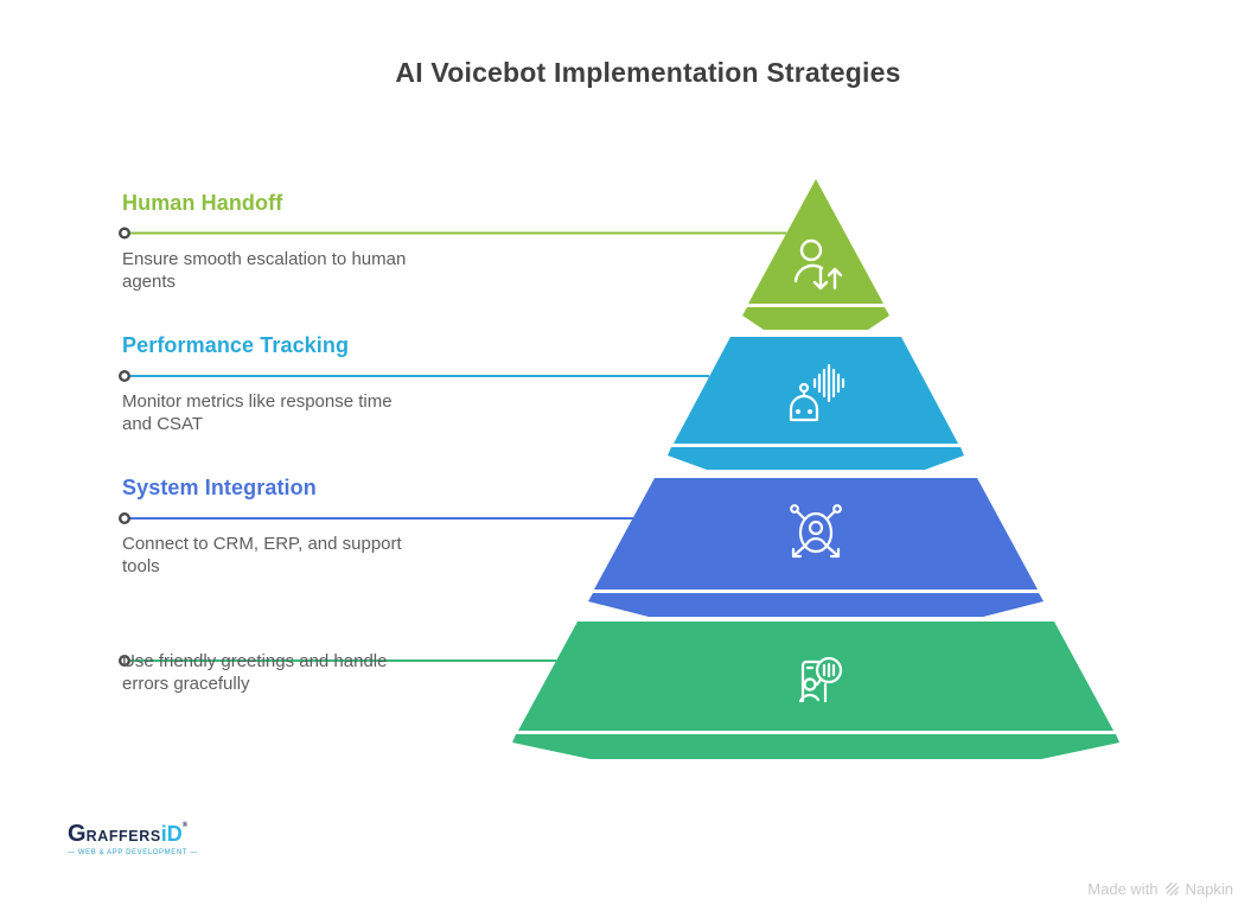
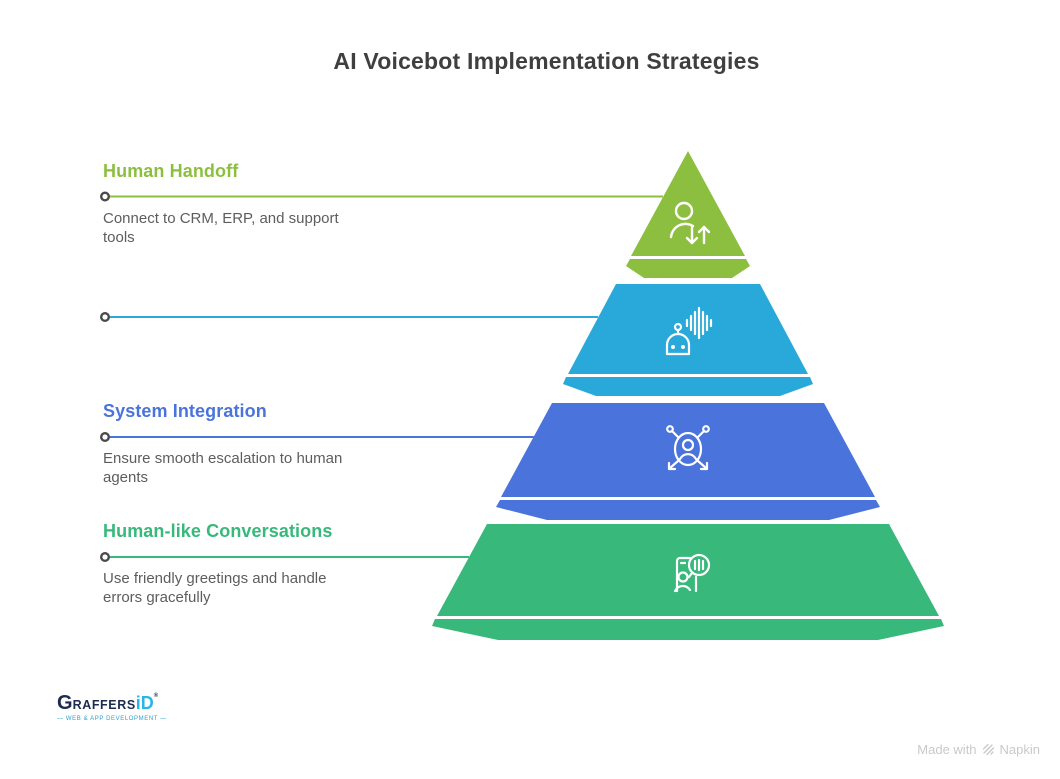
  AI Voicebot Implementation Strategies
  Human Handoff
- Ensure smooth escalation to human agents
+ Connect to CRM, ERP, and support tools
- Performance Tracking
- Monitor metrics like response time and CSAT
  System Integration
- Connect to CRM, ERP, and support tools
+ Ensure smooth escalation to human agents
+ Human-like Conversations
  Use friendly greetings and handle errors gracefully
  GRAFFERSiD
  Made with
  Napkin
